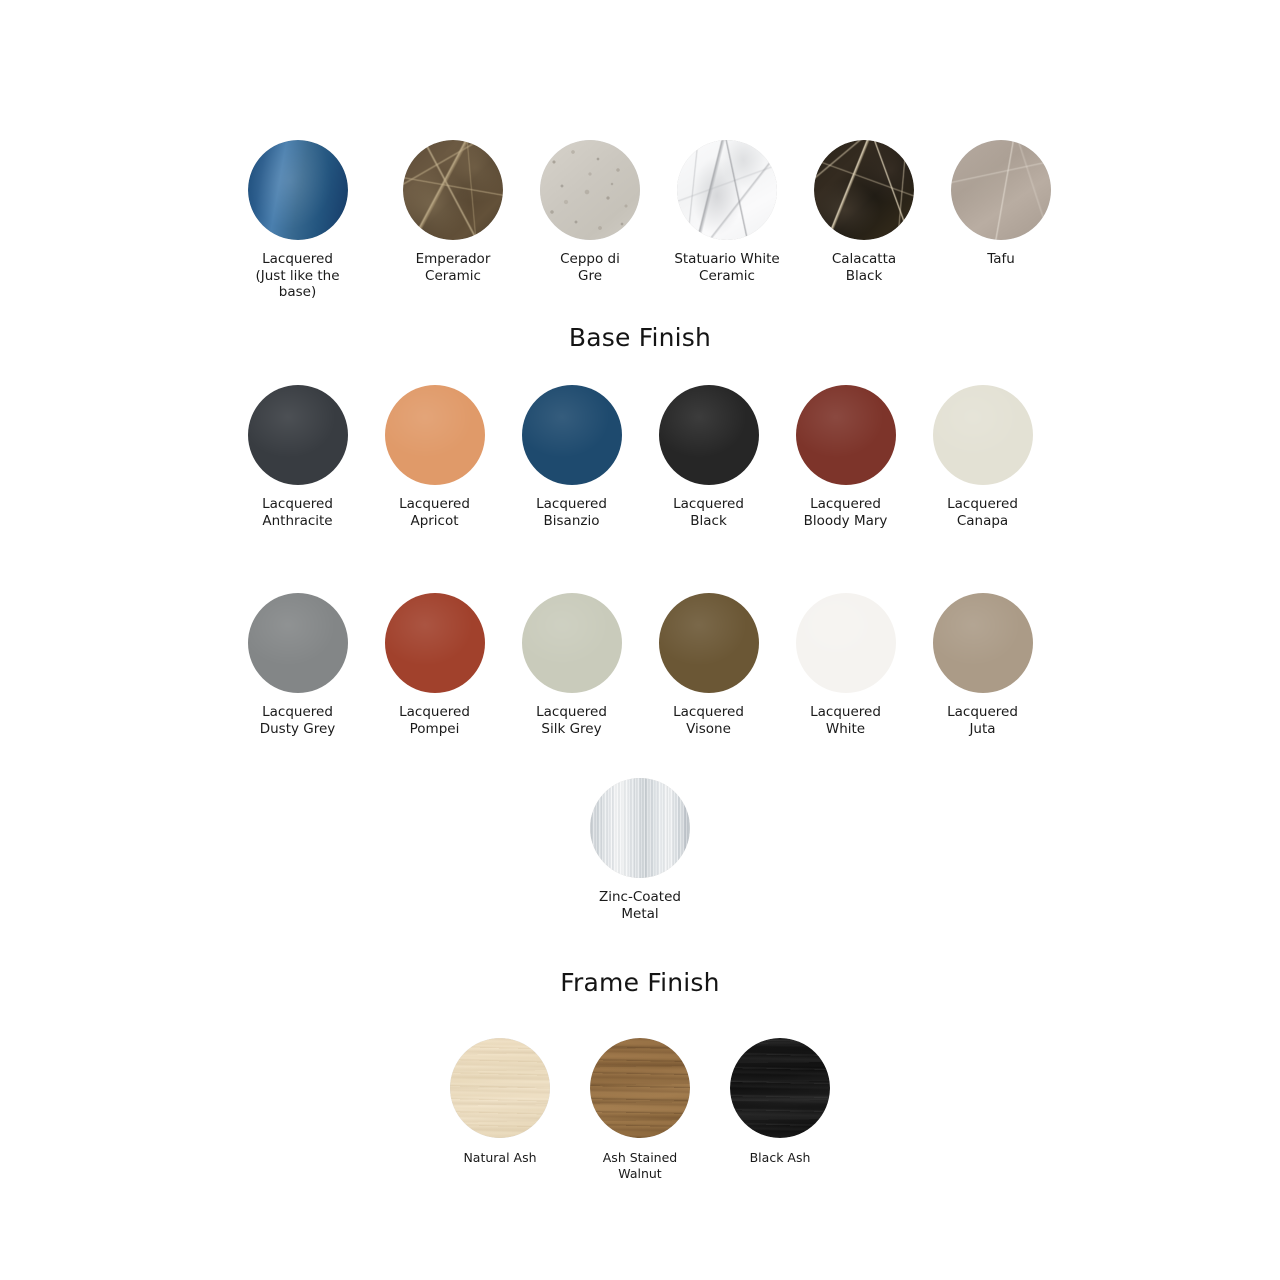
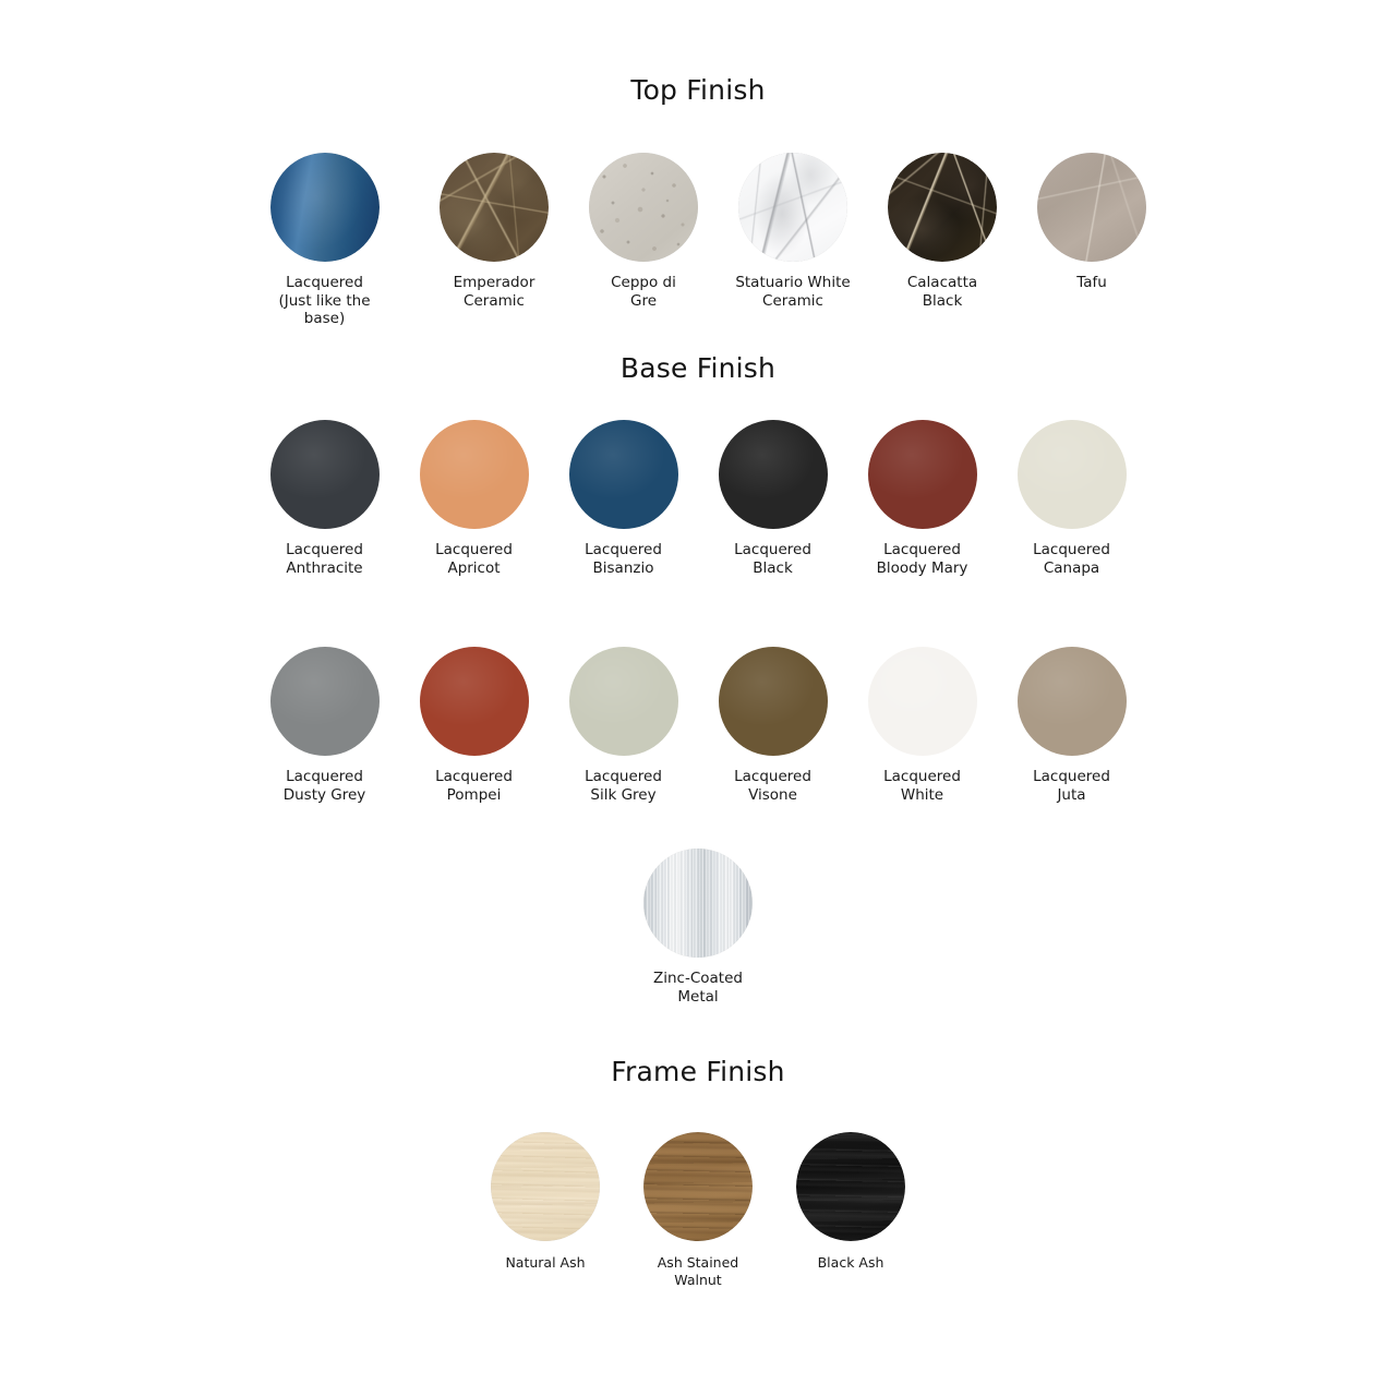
+ Top Finish
  Lacquered
  (Just like the
  base)
  Emperador
  Ceramic
  Ceppo di
  Gre
  Statuario White
  Ceramic
  Calacatta
  Black
  Tafu
  Base Finish
  Lacquered
  Anthracite
  Lacquered
  Apricot
  Lacquered
  Bisanzio
  Lacquered
  Black
  Lacquered
  Bloody Mary
  Lacquered
  Canapa
  Lacquered
  Dusty Grey
  Lacquered
  Pompei
  Lacquered
  Silk Grey
  Lacquered
  Visone
  Lacquered
  White
  Lacquered
  Juta
  Zinc-Coated
  Metal
  Frame Finish
  Natural Ash
  Ash Stained
  Walnut
  Black Ash
